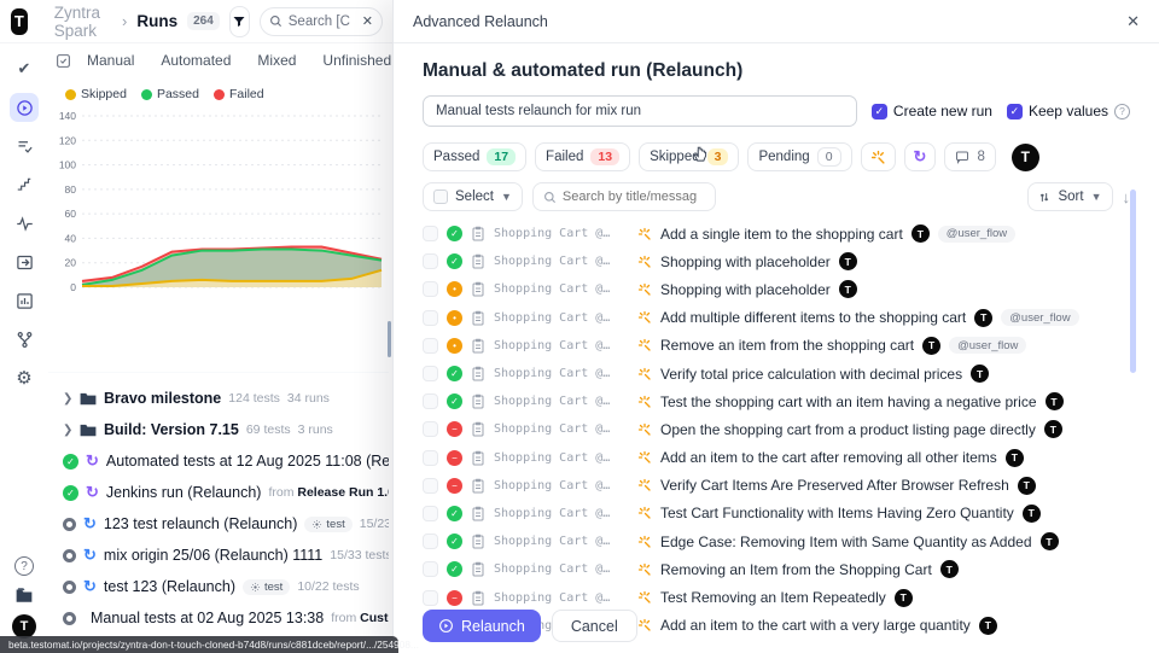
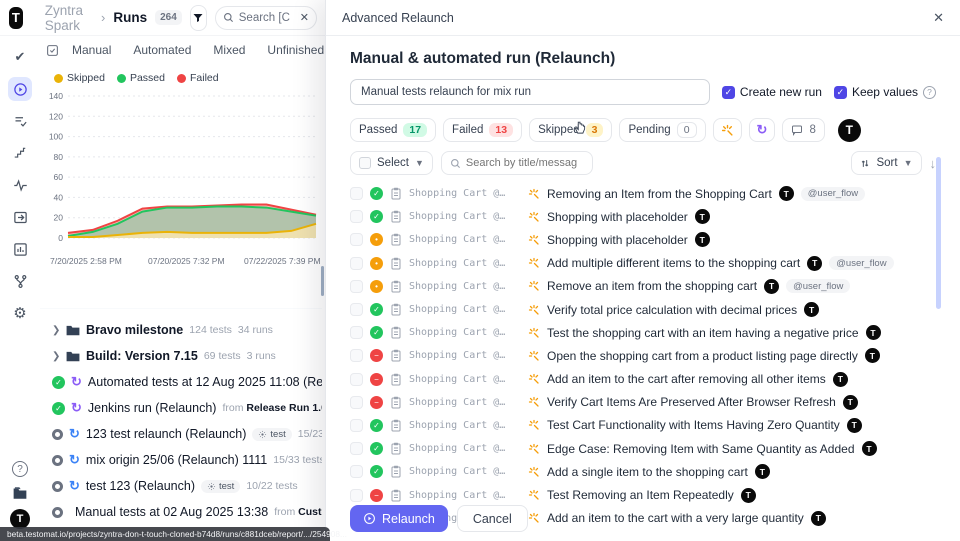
  T
  Zyntra Spark
  ›
  Runs
  264
  Search [C
  ✕
  ✔
  ⚙
  ?
  T
  Manual
  Automated
  Mixed
  Unfinished
  Skipped
  Passed
  Failed
  140
  120
  100
  80
  60
  40
  20
  0
+ 7/20/2025 2:58 PM
+ 07/20/2025 7:32 PM
+ 07/22/2025 7:39 PM
  ❯
  Bravo milestone
  124 tests
  34 runs
  ❯
  Build: Version 7.15
  69 tests
  3 runs
  ✓
  ↻
  Automated tests at 12 Aug 2025 11:08 (Re
  ✓
  ↻
  Jenkins run (Relaunch)
  from Release Run 1.
  ↻
  123 test relaunch (Relaunch)
  test
  ↻
  mix origin 25/06 (Relaunch) 1111
  15/33 test
  ↻
  test 123 (Relaunch)
  test
  10/22 tests
  Manual tests at 02 Aug 2025 13:38
  beta.testomat.io/projects/zyntra-don-t-touch-cloned-b74d8/runs/c881dceb/report/.../254908...
  Advanced Relaunch
  ✕
  Manual & automated run (Relaunch)
  Manual tests relaunch for mix run
  ✓
  Create new run
  ✓
  Keep values
  ?
  Passed
  17
  Failed
  13
  Skippe
  3
  Pending
  0
  ↻
  8
  T
  Select
  ▼
  Search by title/messag
  Sort
  ▼
  ↓
  ✓
  Shopping Cart @…
- Add a single item to the shopping cart
+ Removing an Item from the Shopping Cart
  T
  @user_flow
  ✓
  Shopping Cart @…
  Shopping with placeholder
  T
  •
  Shopping Cart @…
  Shopping with placeholder
  T
  •
  Shopping Cart @…
  Add multiple different items to the shopping cart
  T
  @user_flow
  •
  Shopping Cart @…
  Remove an item from the shopping cart
  T
  @user_flow
  ✓
  Shopping Cart @…
  Verify total price calculation with decimal prices
  T
  ✓
  Shopping Cart @…
  Test the shopping cart with an item having a negative price
  T
  −
  Shopping Cart @…
  Open the shopping cart from a product listing page directly
  T
  −
  Shopping Cart @…
  Add an item to the cart after removing all other items
  T
  −
  Shopping Cart @…
  Verify Cart Items Are Preserved After Browser Refresh
  T
  ✓
  Shopping Cart @…
  Test Cart Functionality with Items Having Zero Quantity
  T
  ✓
  Shopping Cart @…
  Edge Case: Removing Item with Same Quantity as Added
  T
  ✓
  Shopping Cart @…
- Removing an Item from the Shopping Cart
+ Add a single item to the shopping cart
  T
  −
  Shopping Cart @…
  Test Removing an Item Repeatedly
  T
  Add an item to the cart with a very large quantity
  T
  Relaunch
  Cancel
